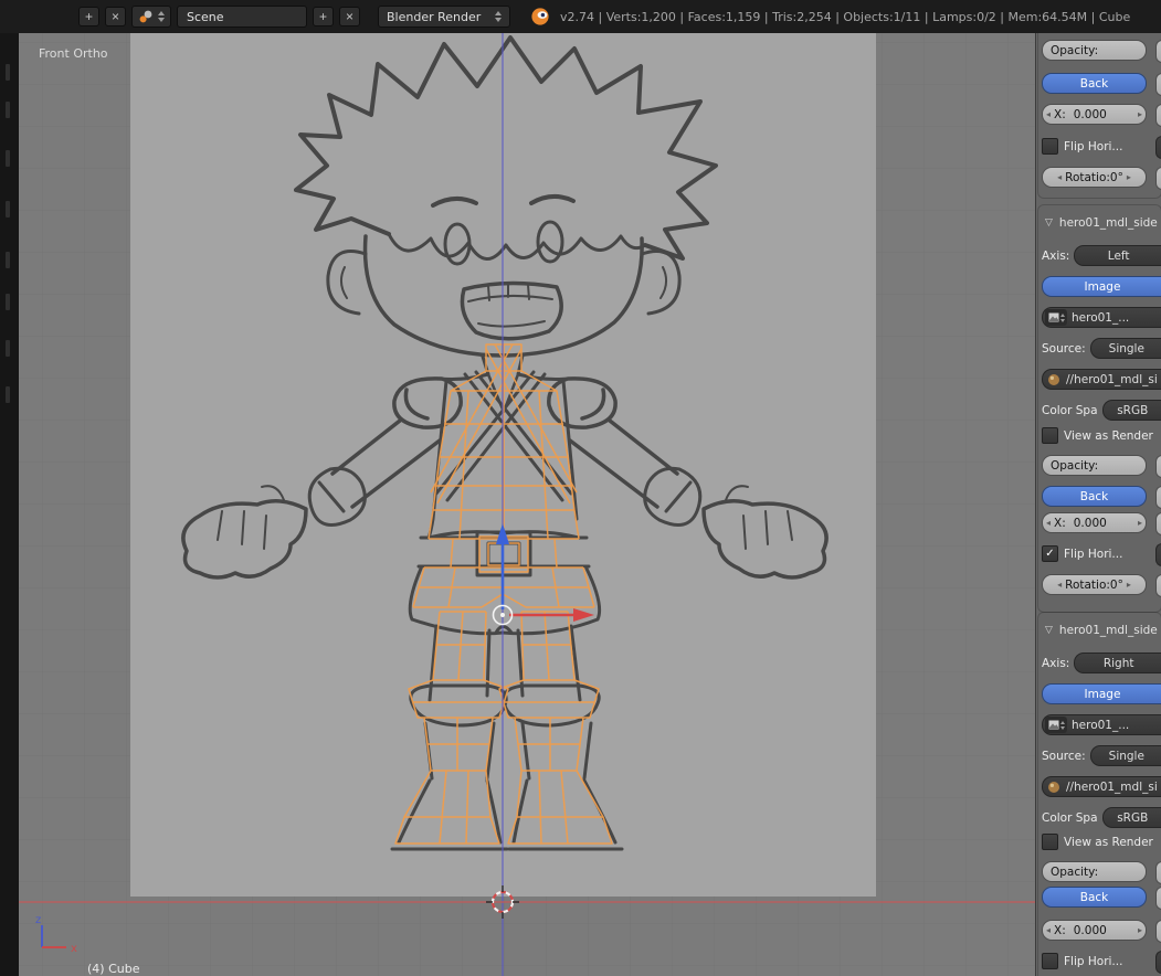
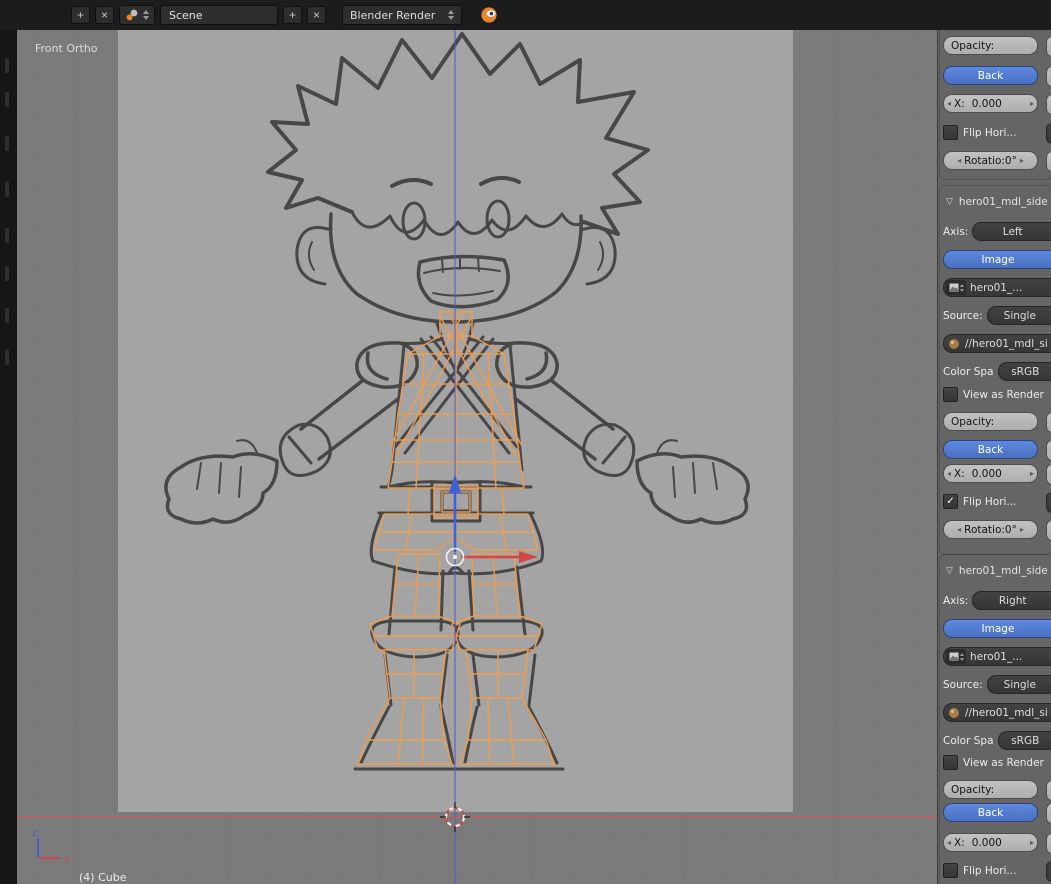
  +
  ×
  Scene
  +
  ×
  Blender Render
- v2.74 | Verts:1,200 | Faces:1,159 | Tris:2,254 | Objects:1/11 | Lamps:0/2 | Mem:64.54M | Cube
  x
  z
  Front Ortho
  (4) Cube
  Opacity:
  Back
  ◂
  X:
  0.000
  ▸
  Flip Hori...
  ◂
  Rotatio:0°
  ▸
  ▽
  hero01_mdl_side
  Axis:
  Left
  Image
  hero01_...
  Source:
  Single
  //hero01_mdl_si
  Color Spa
  sRGB
  View as Render
  Opacity:
  Back
  ◂
  X:
  0.000
  ▸
  ✓
  Flip Hori...
  ◂
  Rotatio:0°
  ▸
  ▽
  hero01_mdl_side
  Axis:
  Right
  Image
  hero01_...
  Source:
  Single
  //hero01_mdl_si
  Color Spa
  sRGB
  View as Render
  Opacity:
  Back
  ◂
  X:
  0.000
  ▸
  Flip Hori...
